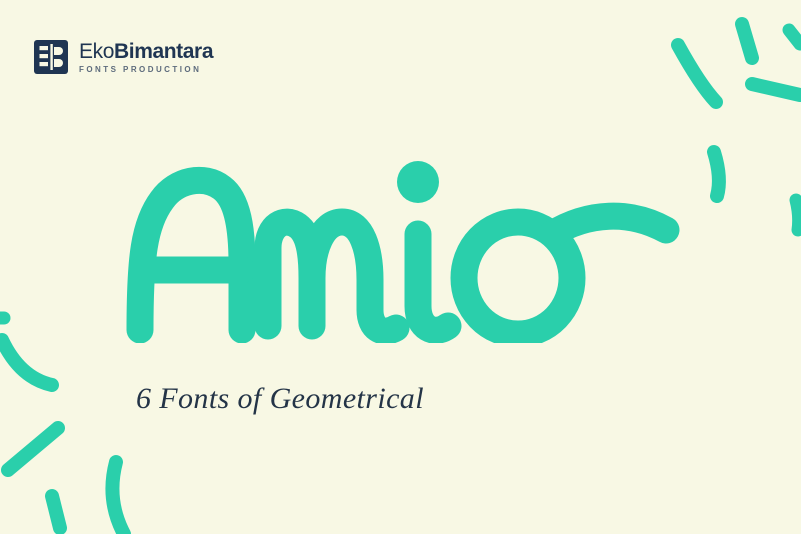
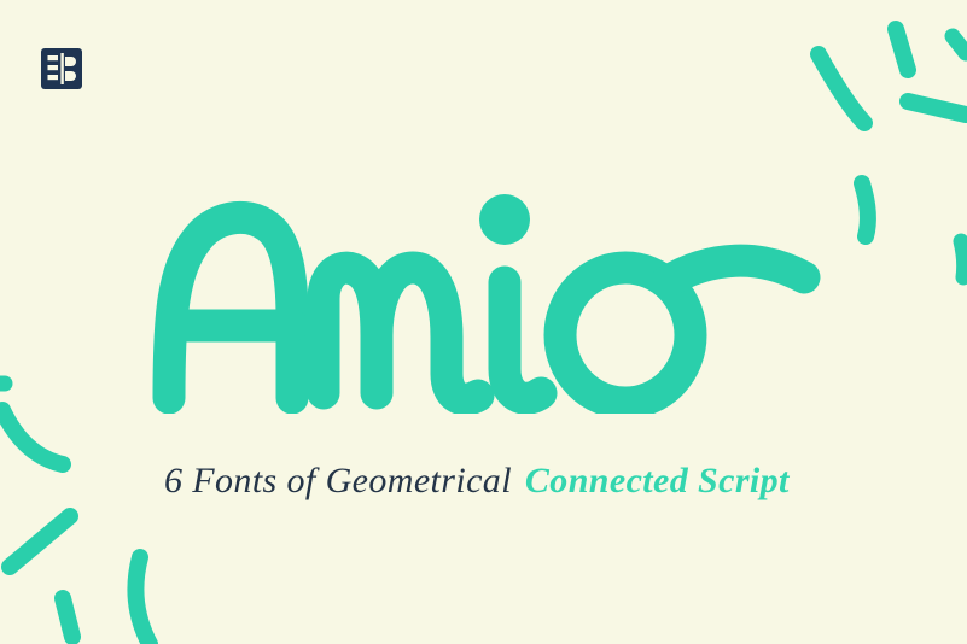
- EkoBimantara
- FONTS PRODUCTION
  6 Fonts of Geometrical
+ Connected Script
